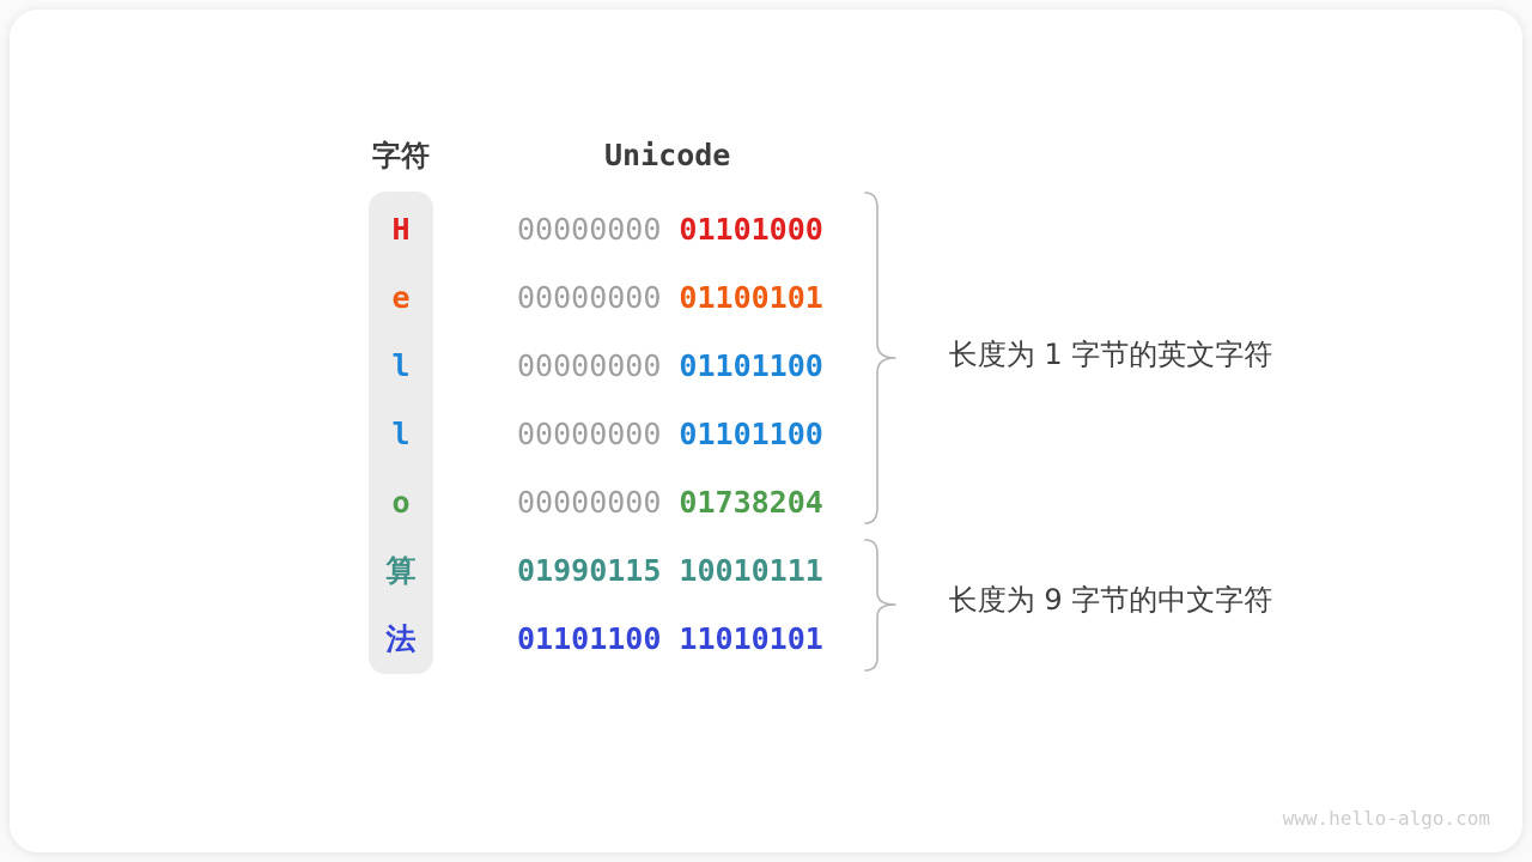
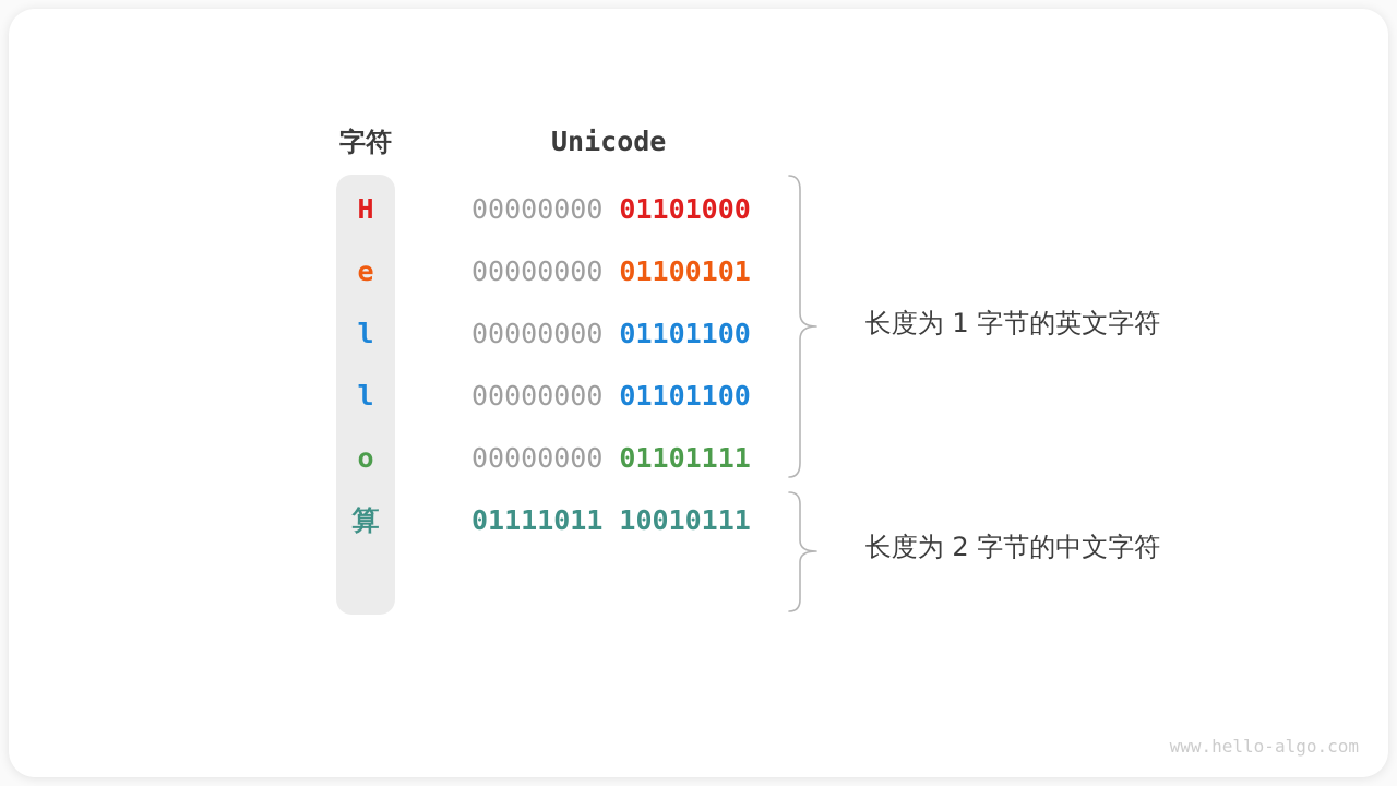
  字符
  Unicode
  H
  00000000 01101000
  e
  00000000 01100101
  l
  00000000 01101100
  l
  00000000 01101100
  o
- 00000000 01738204
+ 00000000 01101111
  算
- 01990115 10010111
+ 01111011 10010111
- 法
- 01101100 11010101
  长度为 1 字节的英文字符
- 长度为 9 字节的中文字符
+ 长度为 2 字节的中文字符
  www.hello-algo.com
